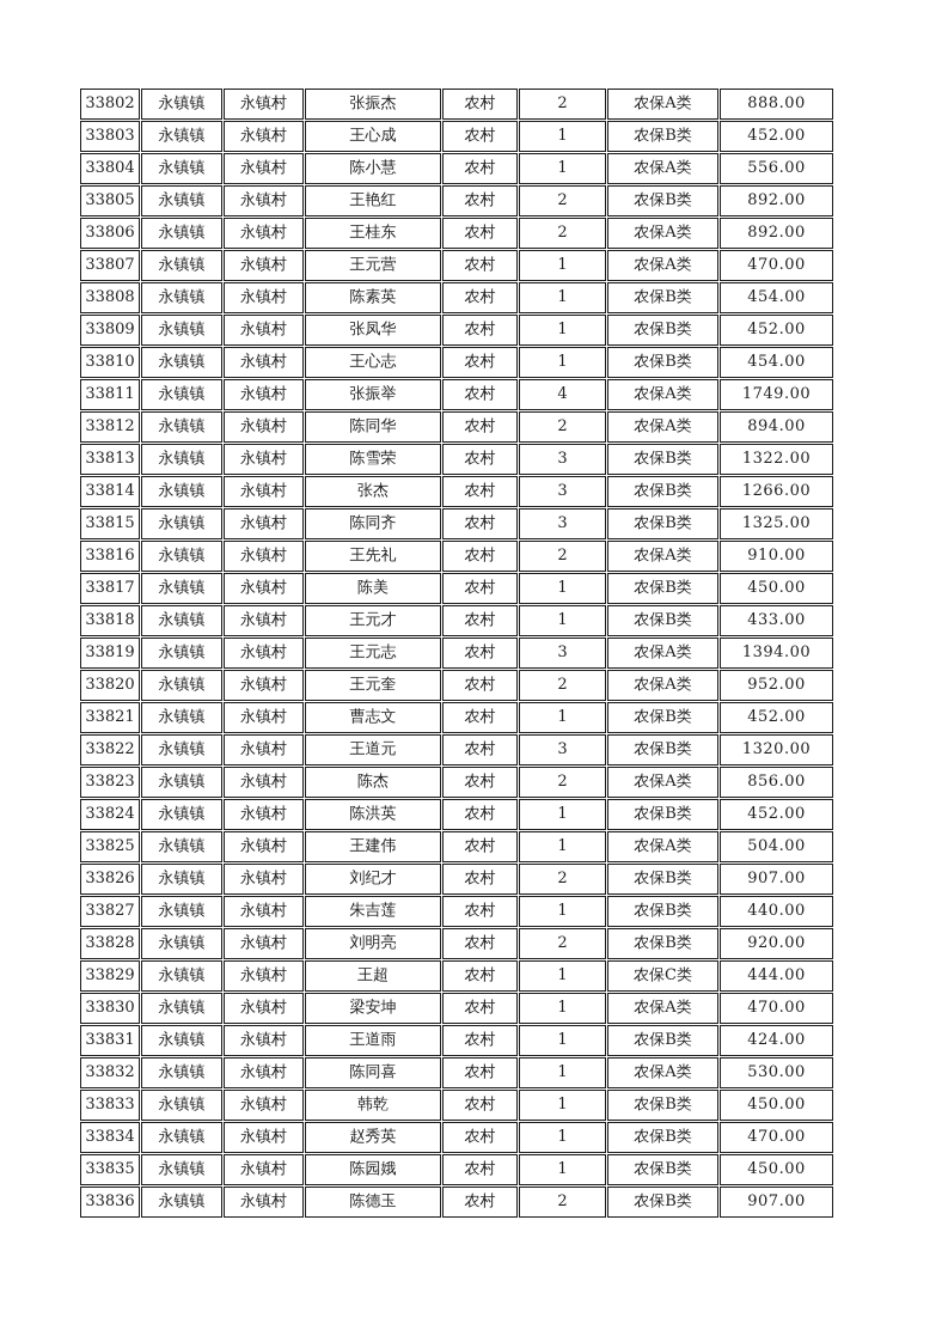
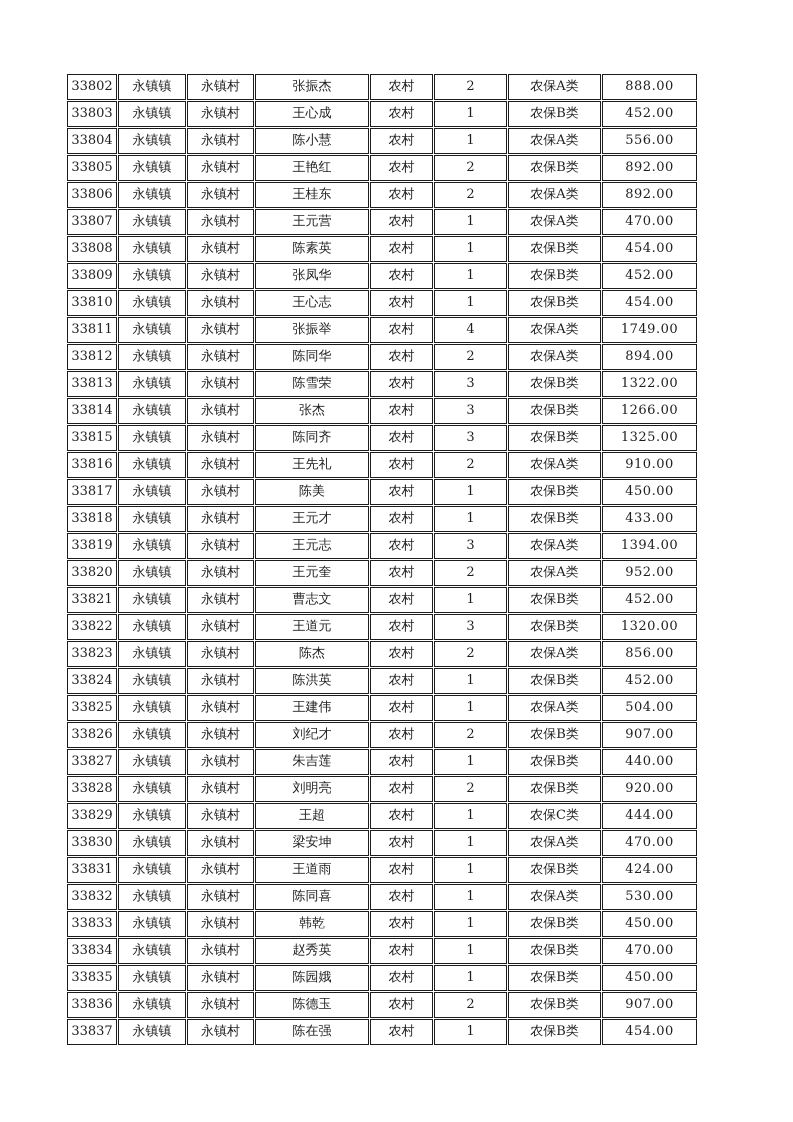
  33802	永镇镇	永镇村	张振杰	农村	2	农保A类	888.00
  33803	永镇镇	永镇村	王心成	农村	1	农保B类	452.00
  33804	永镇镇	永镇村	陈小慧	农村	1	农保A类	556.00
  33805	永镇镇	永镇村	王艳红	农村	2	农保B类	892.00
  33806	永镇镇	永镇村	王桂东	农村	2	农保A类	892.00
  33807	永镇镇	永镇村	王元营	农村	1	农保A类	470.00
  33808	永镇镇	永镇村	陈素英	农村	1	农保B类	454.00
  33809	永镇镇	永镇村	张凤华	农村	1	农保B类	452.00
  33810	永镇镇	永镇村	王心志	农村	1	农保B类	454.00
  33811	永镇镇	永镇村	张振举	农村	4	农保A类	1749.00
  33812	永镇镇	永镇村	陈同华	农村	2	农保A类	894.00
  33813	永镇镇	永镇村	陈雪荣	农村	3	农保B类	1322.00
  33814	永镇镇	永镇村	张杰	农村	3	农保B类	1266.00
  33815	永镇镇	永镇村	陈同齐	农村	3	农保B类	1325.00
  33816	永镇镇	永镇村	王先礼	农村	2	农保A类	910.00
  33817	永镇镇	永镇村	陈美	农村	1	农保B类	450.00
  33818	永镇镇	永镇村	王元才	农村	1	农保B类	433.00
  33819	永镇镇	永镇村	王元志	农村	3	农保A类	1394.00
  33820	永镇镇	永镇村	王元奎	农村	2	农保A类	952.00
  33821	永镇镇	永镇村	曹志文	农村	1	农保B类	452.00
  33822	永镇镇	永镇村	王道元	农村	3	农保B类	1320.00
  33823	永镇镇	永镇村	陈杰	农村	2	农保A类	856.00
  33824	永镇镇	永镇村	陈洪英	农村	1	农保B类	452.00
  33825	永镇镇	永镇村	王建伟	农村	1	农保A类	504.00
  33826	永镇镇	永镇村	刘纪才	农村	2	农保B类	907.00
  33827	永镇镇	永镇村	朱吉莲	农村	1	农保B类	440.00
  33828	永镇镇	永镇村	刘明亮	农村	2	农保B类	920.00
  33829	永镇镇	永镇村	王超	农村	1	农保C类	444.00
  33830	永镇镇	永镇村	梁安坤	农村	1	农保A类	470.00
  33831	永镇镇	永镇村	王道雨	农村	1	农保B类	424.00
  33832	永镇镇	永镇村	陈同喜	农村	1	农保A类	530.00
  33833	永镇镇	永镇村	韩乾	农村	1	农保B类	450.00
  33834	永镇镇	永镇村	赵秀英	农村	1	农保B类	470.00
  33835	永镇镇	永镇村	陈园娥	农村	1	农保B类	450.00
  33836	永镇镇	永镇村	陈德玉	农村	2	农保B类	907.00
+ 33837	永镇镇	永镇村	陈在强	农村	1	农保B类	454.00
